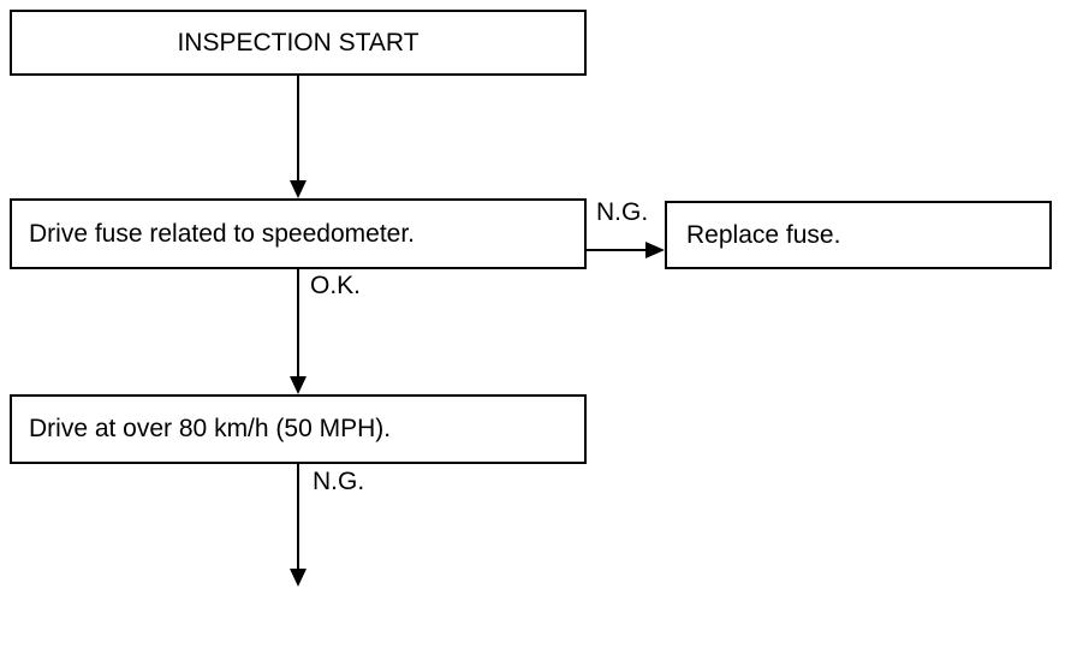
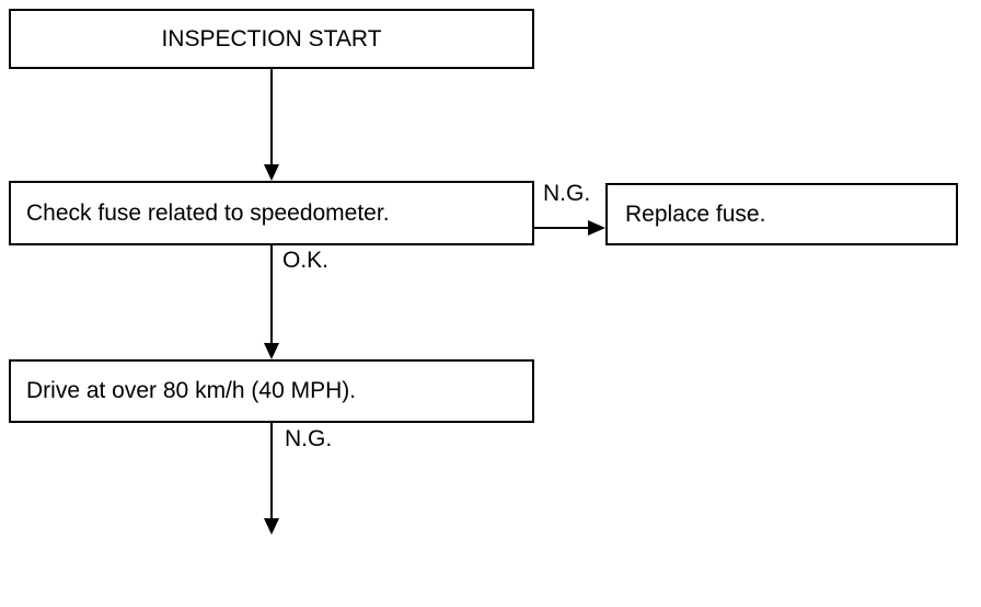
  INSPECTION START
- Drive fuse related to speedometer.
+ Check fuse related to speedometer.
  N.G.
  Replace fuse.
  O.K.
- Drive at over 80 km/h (50 MPH).
+ Drive at over 80 km/h (40 MPH).
  N.G.
